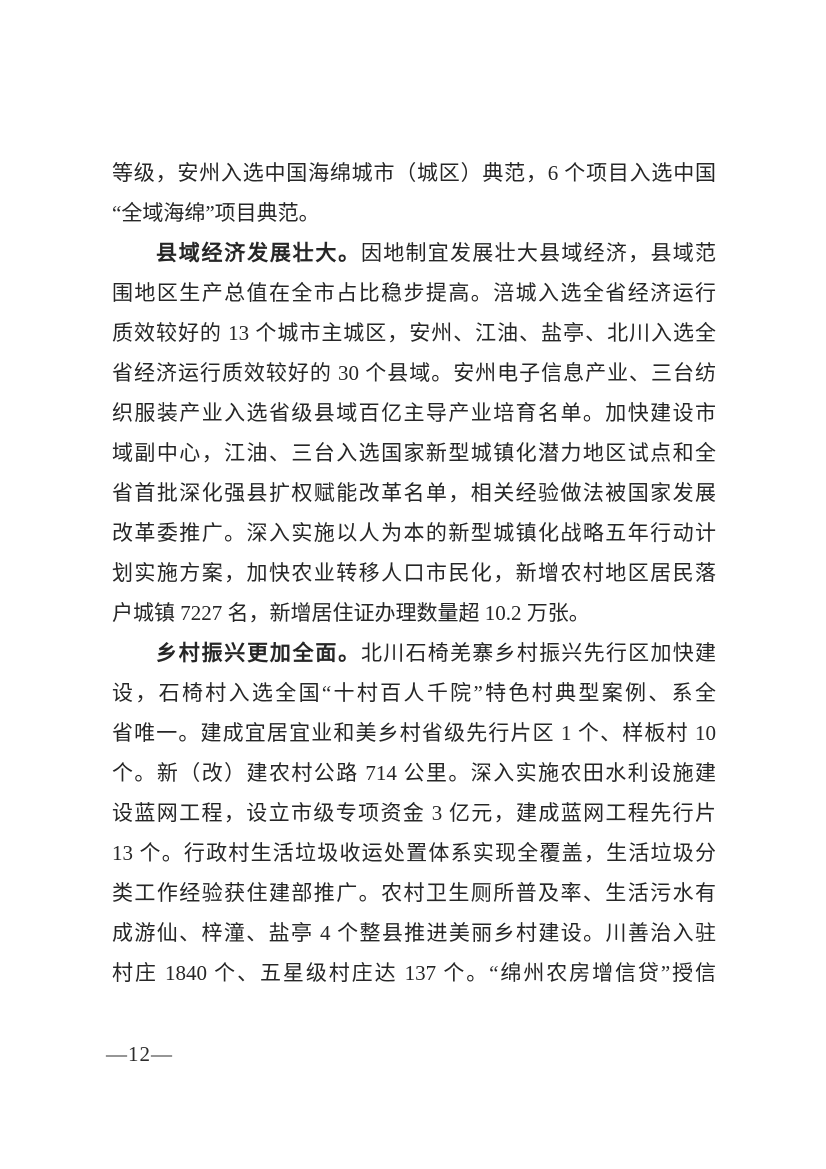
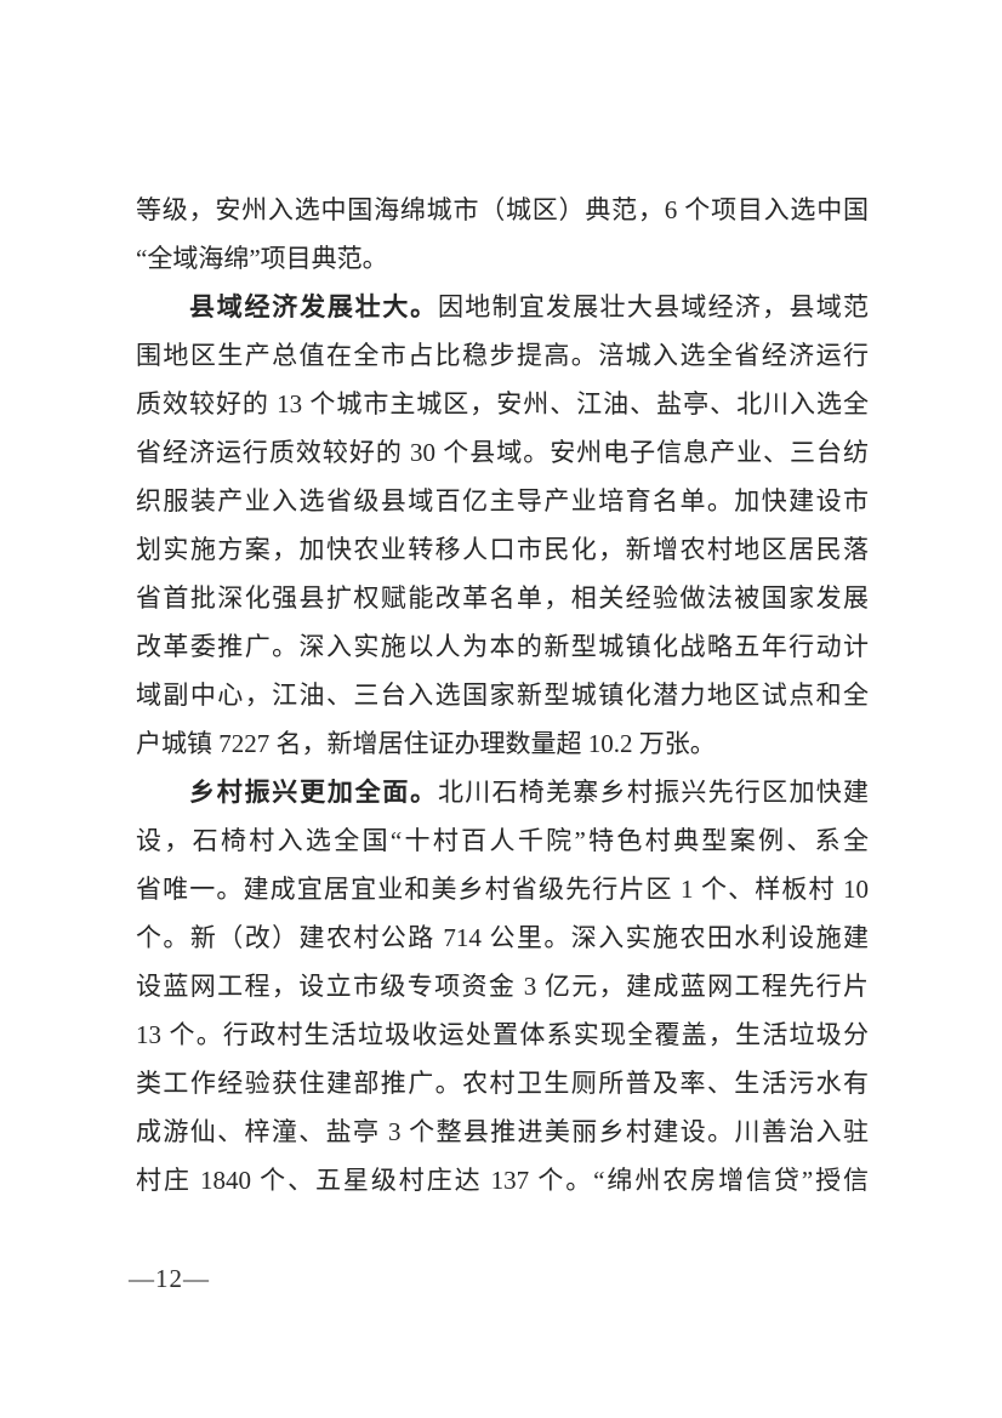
  等级，安州入选中国海绵城市（城区）典范，6 个项目入选中国
  “全域海绵”项目典范。
  县域经济发展壮大。因地制宜发展壮大县域经济，县域范
  围地区生产总值在全市占比稳步提高。涪城入选全省经济运行
  质效较好的 13 个城市主城区，安州、江油、盐亭、北川入选全
  省经济运行质效较好的 30 个县域。安州电子信息产业、三台纺
  织服装产业入选省级县域百亿主导产业培育名单。加快建设市
- 域副中心，江油、三台入选国家新型城镇化潜力地区试点和全
+ 划实施方案，加快农业转移人口市民化，新增农村地区居民落
  省首批深化强县扩权赋能改革名单，相关经验做法被国家发展
  改革委推广。深入实施以人为本的新型城镇化战略五年行动计
- 划实施方案，加快农业转移人口市民化，新增农村地区居民落
+ 域副中心，江油、三台入选国家新型城镇化潜力地区试点和全
  户城镇 7227 名，新增居住证办理数量超 10.2 万张。
  乡村振兴更加全面。北川石椅羌寨乡村振兴先行区加快建
  设，石椅村入选全国“十村百人千院”特色村典型案例、系全
  省唯一。建成宜居宜业和美乡村省级先行片区 1 个、样板村 10
  个。新（改）建农村公路 714 公里。深入实施农田水利设施建
  设蓝网工程，设立市级专项资金 3 亿元，建成蓝网工程先行片
  13 个。行政村生活垃圾收运处置体系实现全覆盖，生活垃圾分
  类工作经验获住建部推广。农村卫生厕所普及率、生活污水有
- 成游仙、梓潼、盐亭 4 个整县推进美丽乡村建设。川善治入驻
+ 成游仙、梓潼、盐亭 3 个整县推进美丽乡村建设。川善治入驻
  村庄 1840 个、五星级村庄达 137 个。“绵州农房增信贷”授信
  —12—
